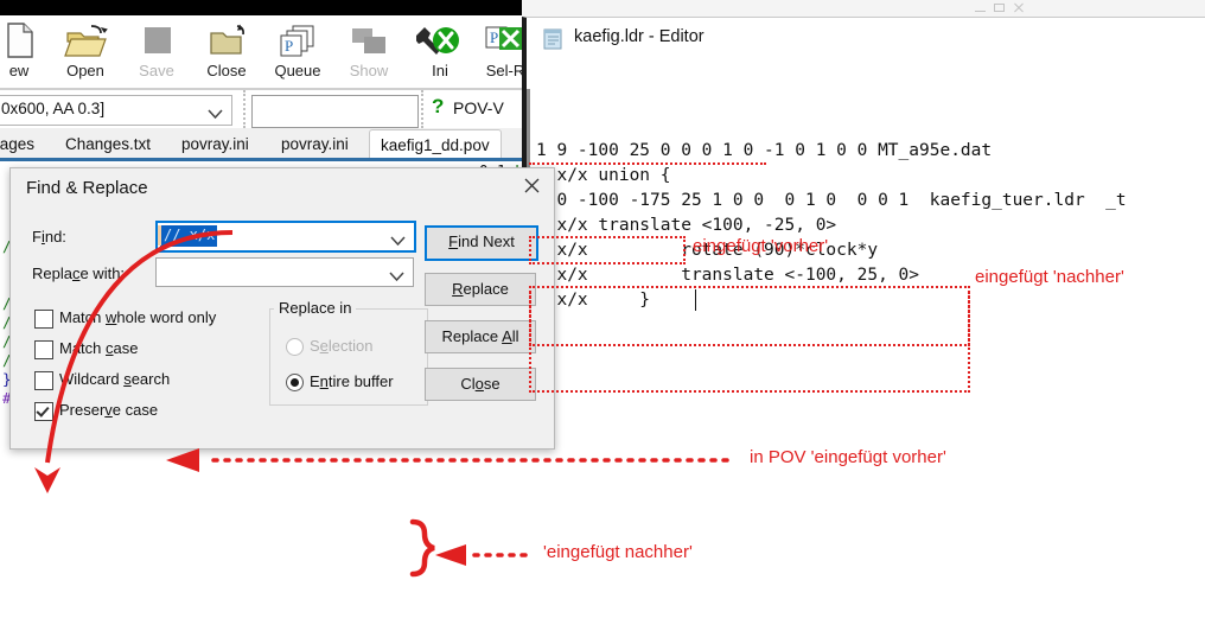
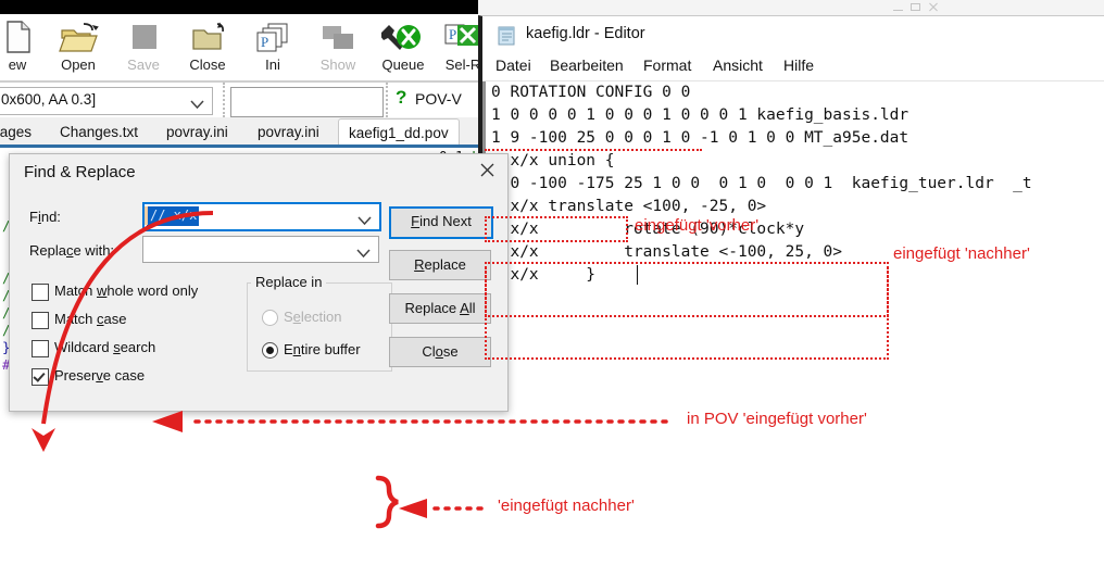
  }
  ew
  Open
  Save
  Close
  P
- Queue
+ Ini
  Show
- Ini
+ Queue
  P
  Sel-R
  0x600, AA 0.3]
  ?
  POV-V
  ages
  Changes.txt
  povray.ini
  povray.ini
  kaefig1_dd.pov
  kaefig.ldr - Editor
+ Datei
+ Bearbeiten
+ Format
+ Ansicht
+ Hilfe
+ 0 ROTATION CONFIG 0 0
+ 1 0 0 0 0 1 0 0 0 1 0 0 0 1 kaefig_basis.ldr
  1 9 -100 25 0 0 0 1 0 -1 0 1 0 0 MT_a95e.dat
  x/x union {
  0 -100 -175 25 1 0 0 0 1 0 0 0 1 kaefig_tuer.ldr _t
  x/x translate <100, -25, 0>
  x/x rotate (90)*clock*y
  x/x translate <-100, 25, 0>
  x/x }
  Find & Replace
  Find:
  Replace with:
  Match whole word only
  Mtch case
  ildcard search
  Preserve case
  Replace in
  Selection
  Entire buffer
  Find Next
  Replace
  Replace All
  Close
  eingefügt 'vorher'
  eingefügt 'nachher'
  in POV 'eingefügt vorher'
  'eingefügt nachher'
